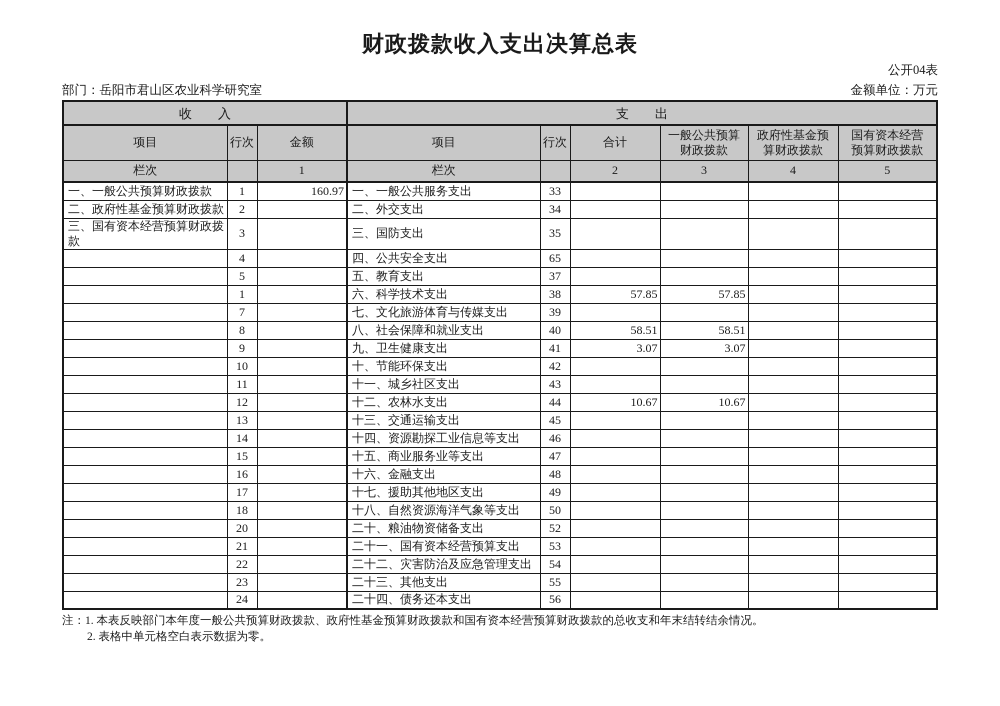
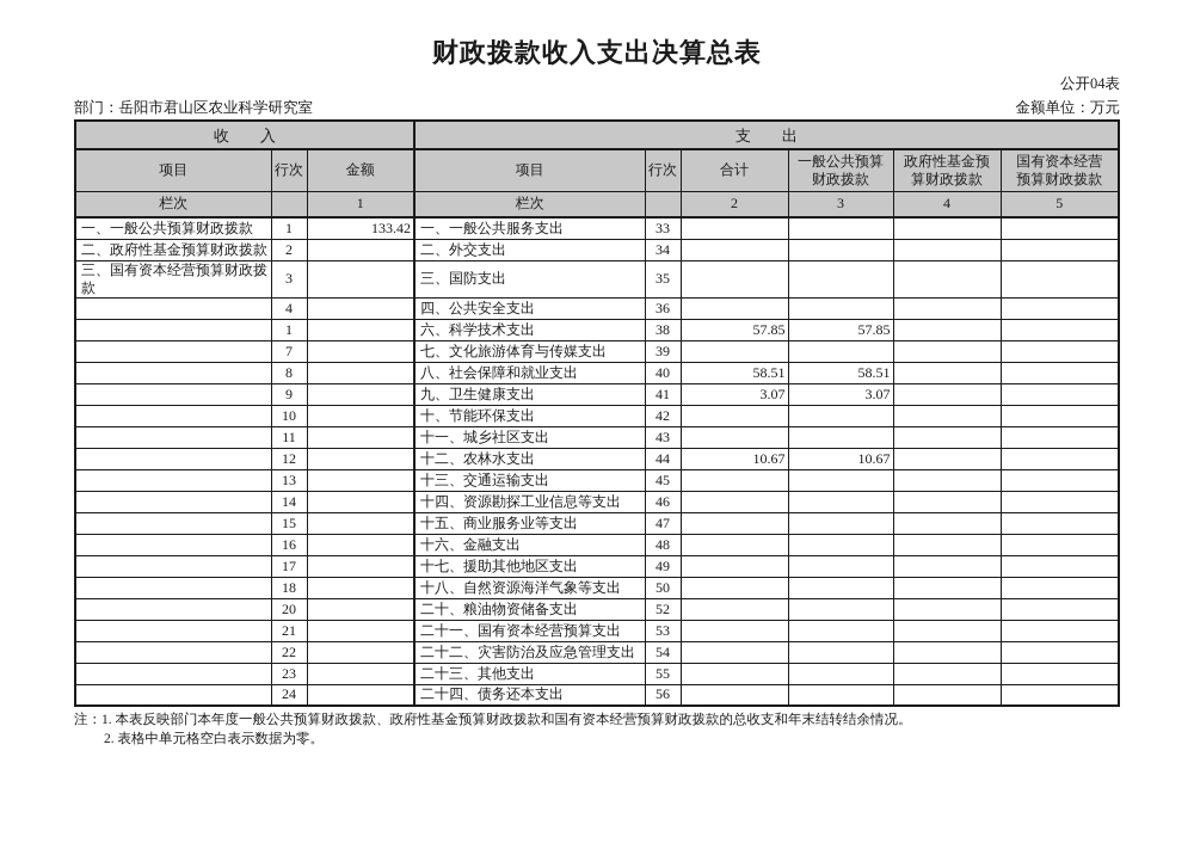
  财政拨款收入支出决算总表
  公开04表
  部门：岳阳市君山区农业科学研究室
  金额单位：万元
  收 入	支 出
  项目	行次	金额	项目	行次	合计	一般公共预算 财政拨款	政府性基金预 算财政拨款	国有资本经营 预算财政拨款
  栏次		1	栏次		2	3	4	5
- 一、一般公共预算财政拨款	1	160.97	一、一般公共服务支出	33
+ 一、一般公共预算财政拨款	1	133.42	一、一般公共服务支出	33
  二、政府性基金预算财政拨款	2		二、外交支出	34
  三、国有资本经营预算财政拨款	3		三、国防支出	35
- 	4		四、公共安全支出	65
+ 	4		四、公共安全支出	36
- 	5		五、教育支出	37
  	1		六、科学技术支出	38	57.85	57.85
  	7		七、文化旅游体育与传媒支出	39
  	8		八、社会保障和就业支出	40	58.51	58.51
  	9		九、卫生健康支出	41	3.07	3.07
  	10		十、节能环保支出	42
  	11		十一、城乡社区支出	43
  	12		十二、农林水支出	44	10.67	10.67
  	13		十三、交通运输支出	45
  	14		十四、资源勘探工业信息等支出	46
  	15		十五、商业服务业等支出	47
  	16		十六、金融支出	48
  	17		十七、援助其他地区支出	49
  	18		十八、自然资源海洋气象等支出	50
  	20		二十、粮油物资储备支出	52
  	21		二十一、国有资本经营预算支出	53
  	22		二十二、灾害防治及应急管理支出	54
  	23		二十三、其他支出	55
  	24		二十四、债务还本支出	56
  注：1. 本表反映部门本年度一般公共预算财政拨款、政府性基金预算财政拨款和国有资本经营预算财政拨款的总收支和年末结转结余情况。
  2. 表格中单元格空白表示数据为零。
